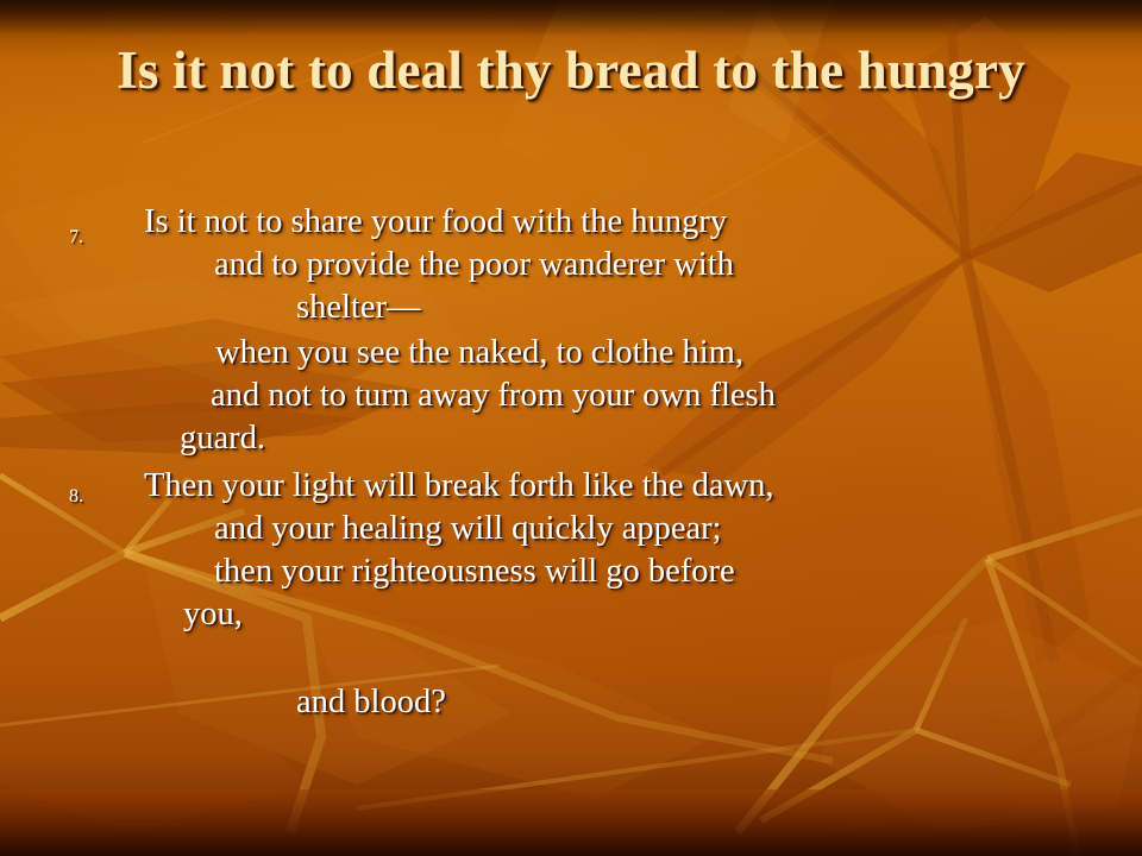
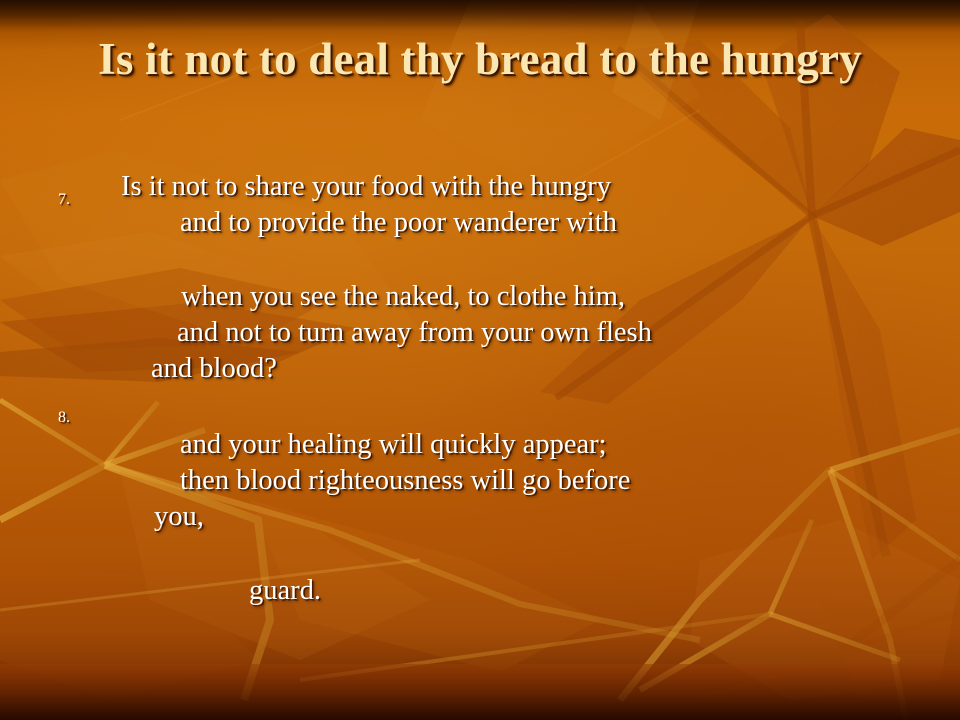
  Is it not to deal thy bread to the hungry
  7.
  Is it not to share your food with the hungry
  and to provide the poor wanderer with
- shelter—
  when you see the naked, to clothe him,
  and not to turn away from your own flesh
- guard.
+ and blood?
  8.
- Then your light will break forth like the dawn,
  and your healing will quickly appear;
- then your righteousness will go before
+ then blood righteousness will go before
  you,
- and blood?
+ guard.
